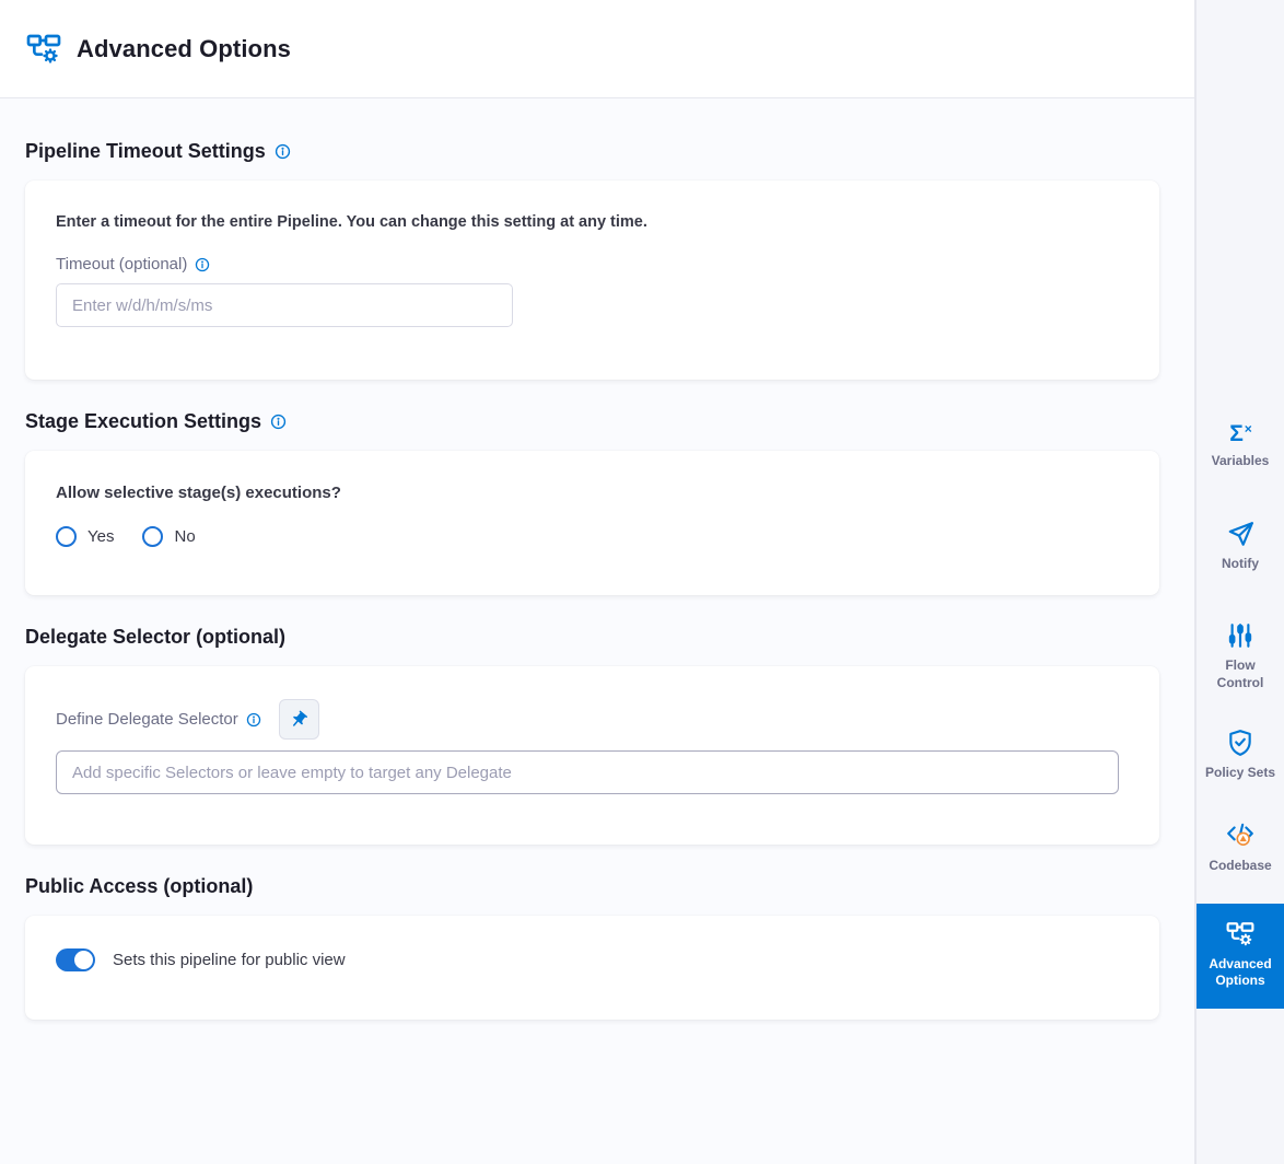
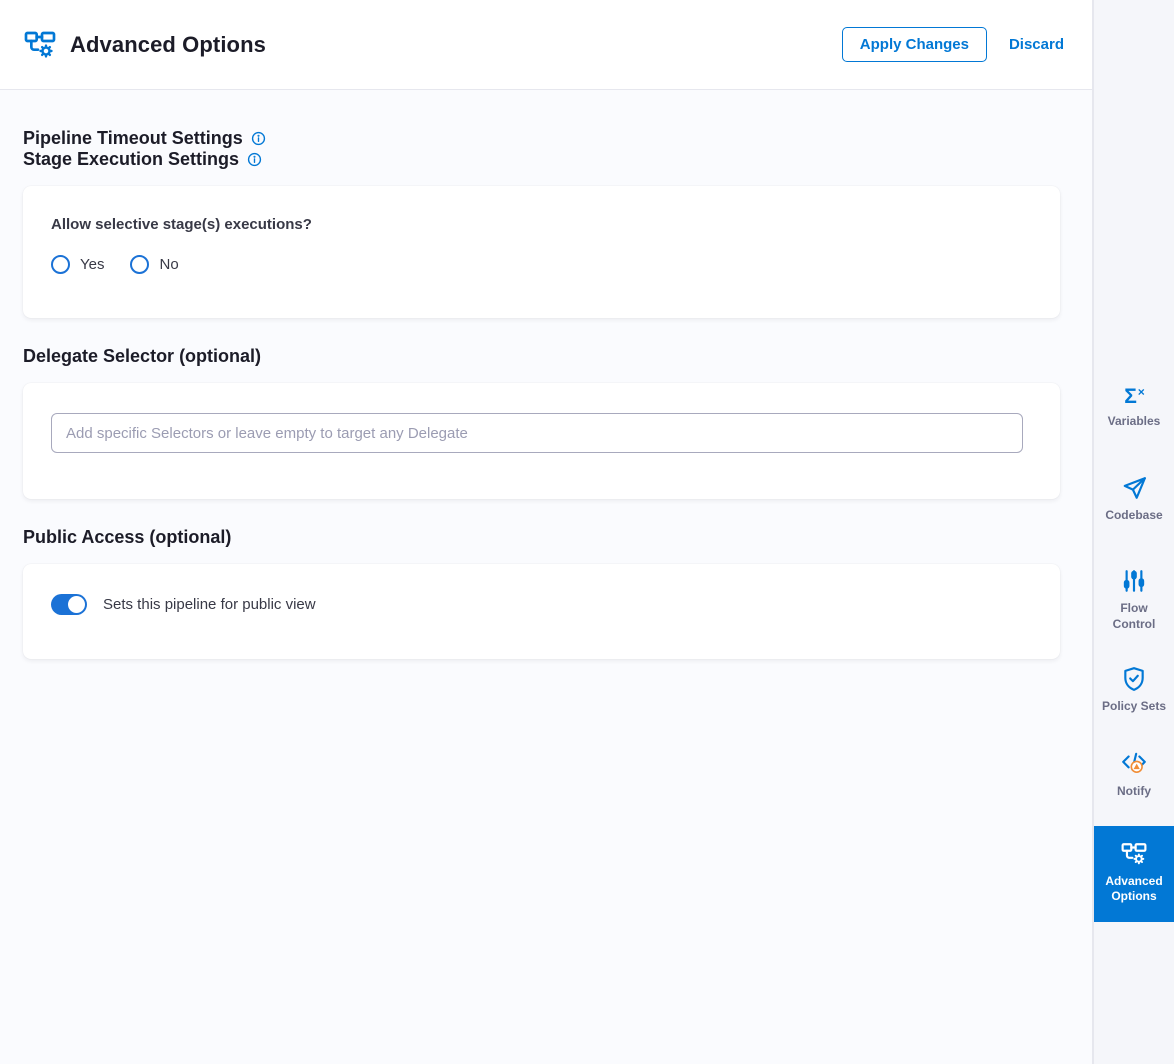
  Advanced Options
+ Apply Changes
+ Discard
  Pipeline Timeout Settings
- Enter a timeout for the entire Pipeline. You can change this setting at any time.
- Timeout (optional)
- Enter w/d/h/m/s/ms
  Stage Execution Settings
  Allow selective stage(s) executions?
  Yes
  No
  Delegate Selector (optional)
- Define Delegate Selector
  Add specific Selectors or leave empty to target any Delegate
  Public Access (optional)
  Sets this pipeline for public view
  Σ×
  Variables
- Notify
+ Codebase
  Flow Control
  Policy Sets
- Codebase
+ Notify
  Advanced Options
